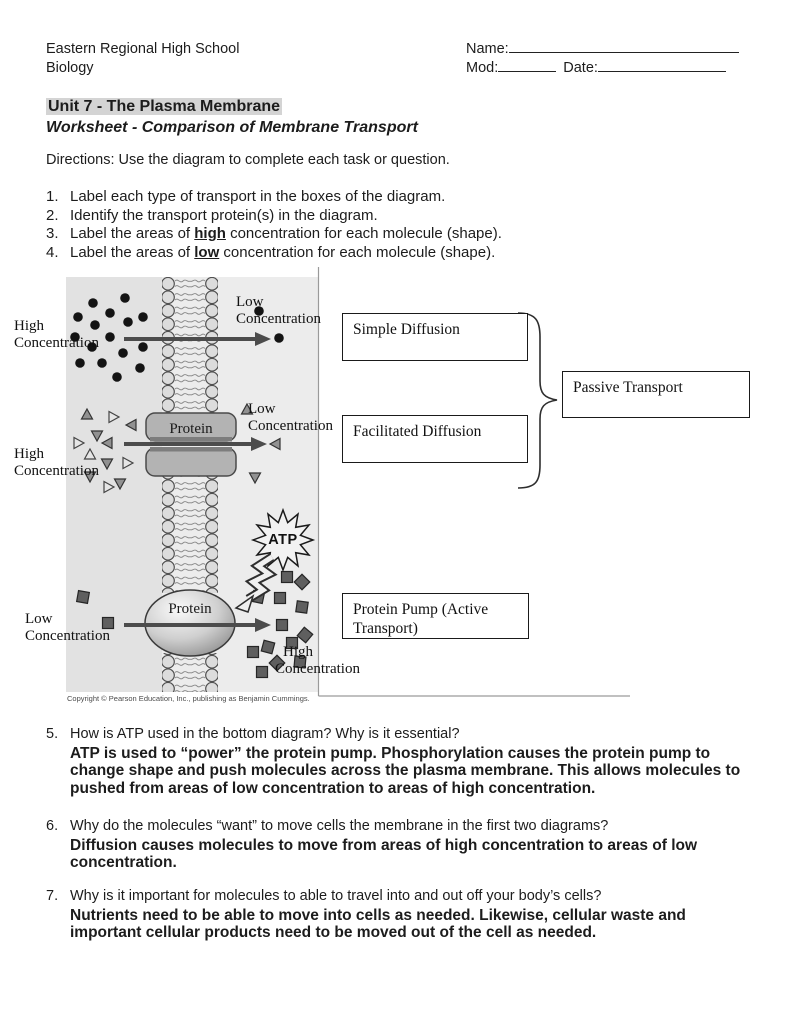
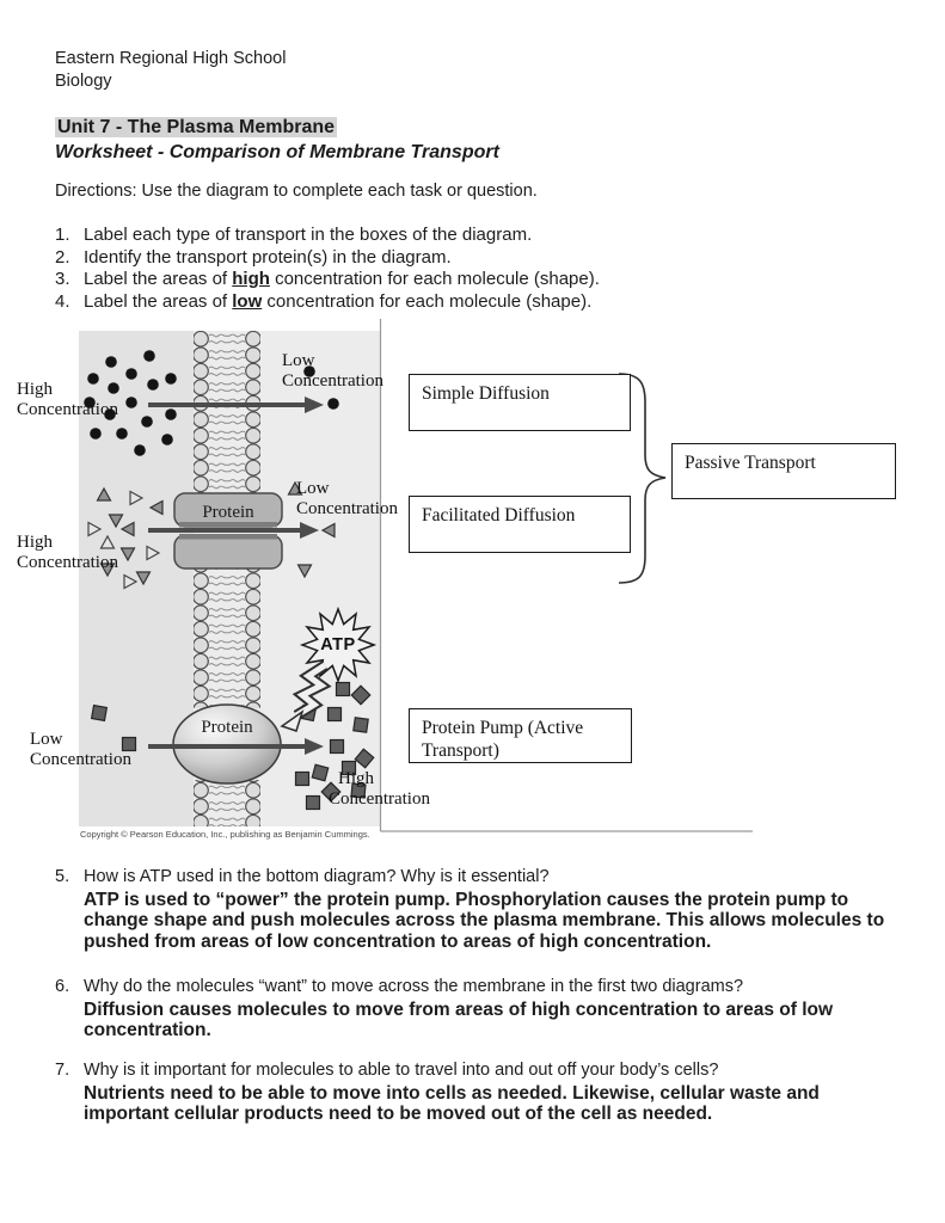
  Eastern Regional High School
  Biology
- Name:
- Mod: Date:
  Unit 7 - The Plasma Membrane
  Worksheet - Comparison of Membrane Transport
  Directions: Use the diagram to complete each task or question.
  1.
  Label each type of transport in the boxes of the diagram.
  2.
  Identify the transport protein(s) in the diagram.
  3.
  Label the areas of high concentration for each molecule (shape).
  4.
  Label the areas of low concentration for each molecule (shape).
  High
  Concentration
  Low
  Concentration
  High
  Concentration
  Low
  Concentration
  Low
  Concentration
  High
  Concentration
  Protein
  Protein
  ATP
  Simple Diffusion
  Facilitated Diffusion
  Passive Transport
  Protein Pump (Active Transport)
  Copyright © Pearson Education, Inc., publishing as Benjamin Cummings.
  5.
  How is ATP used in the bottom diagram? Why is it essential?
  ATP is used to “power” the protein pump. Phosphorylation causes the protein pump to change shape and push molecules across the plasma membrane. This allows molecules to pushed from areas of low concentration to areas of high concentration.
  6.
- Why do the molecules “want” to move cells the membrane in the first two diagrams?
+ Why do the molecules “want” to move across the membrane in the first two diagrams?
  Diffusion causes molecules to move from areas of high concentration to areas of low concentration.
  7.
  Why is it important for molecules to able to travel into and out off your body’s cells?
  Nutrients need to be able to move into cells as needed. Likewise, cellular waste and important cellular products need to be moved out of the cell as needed.
